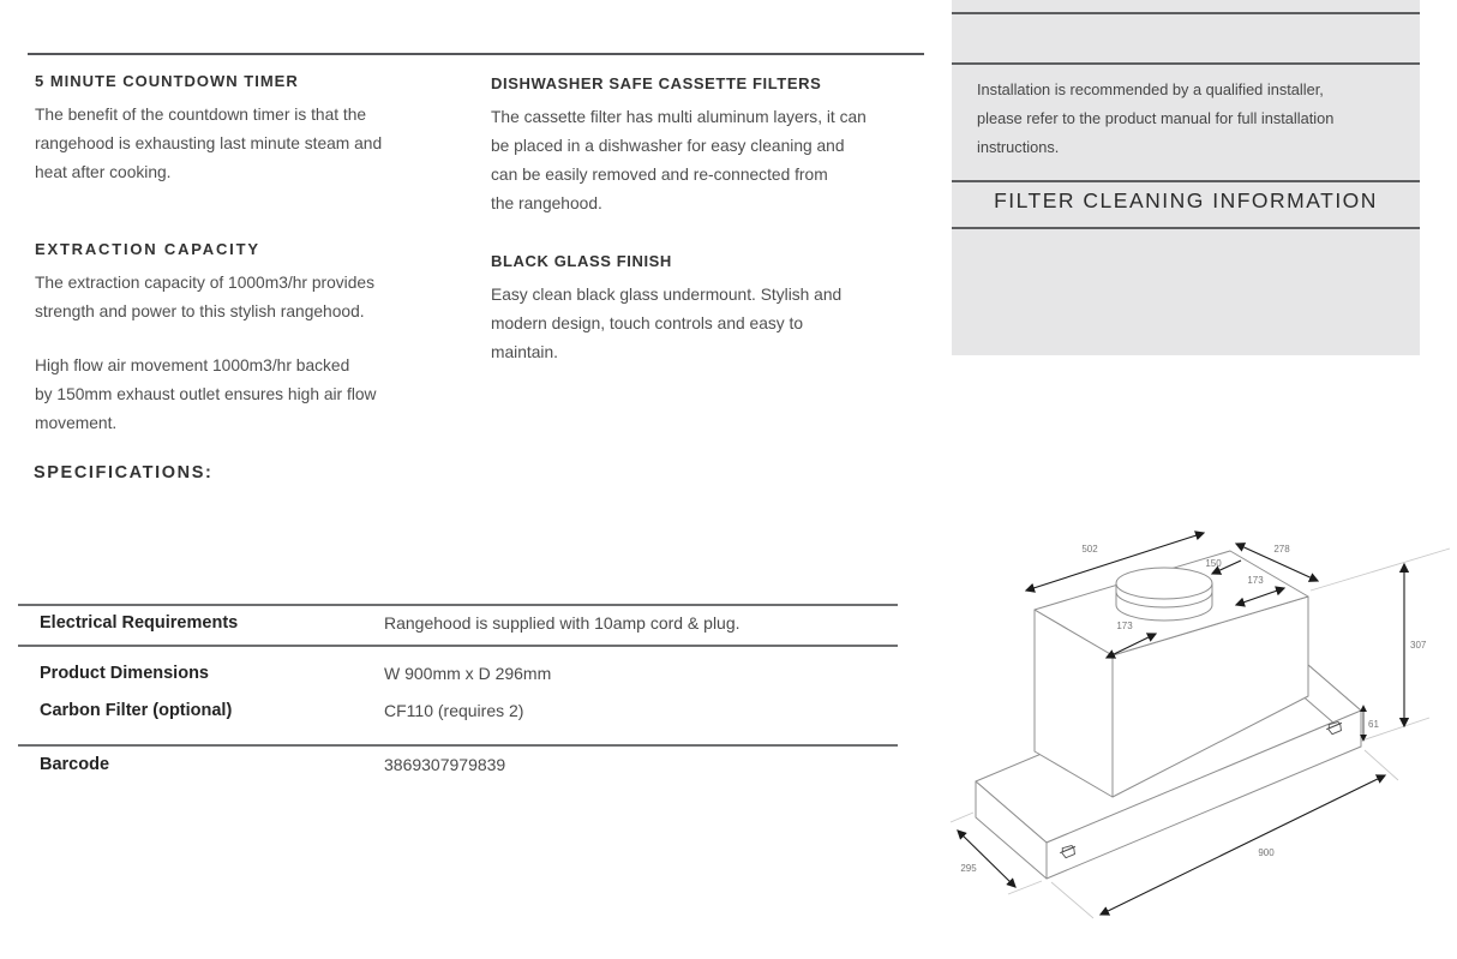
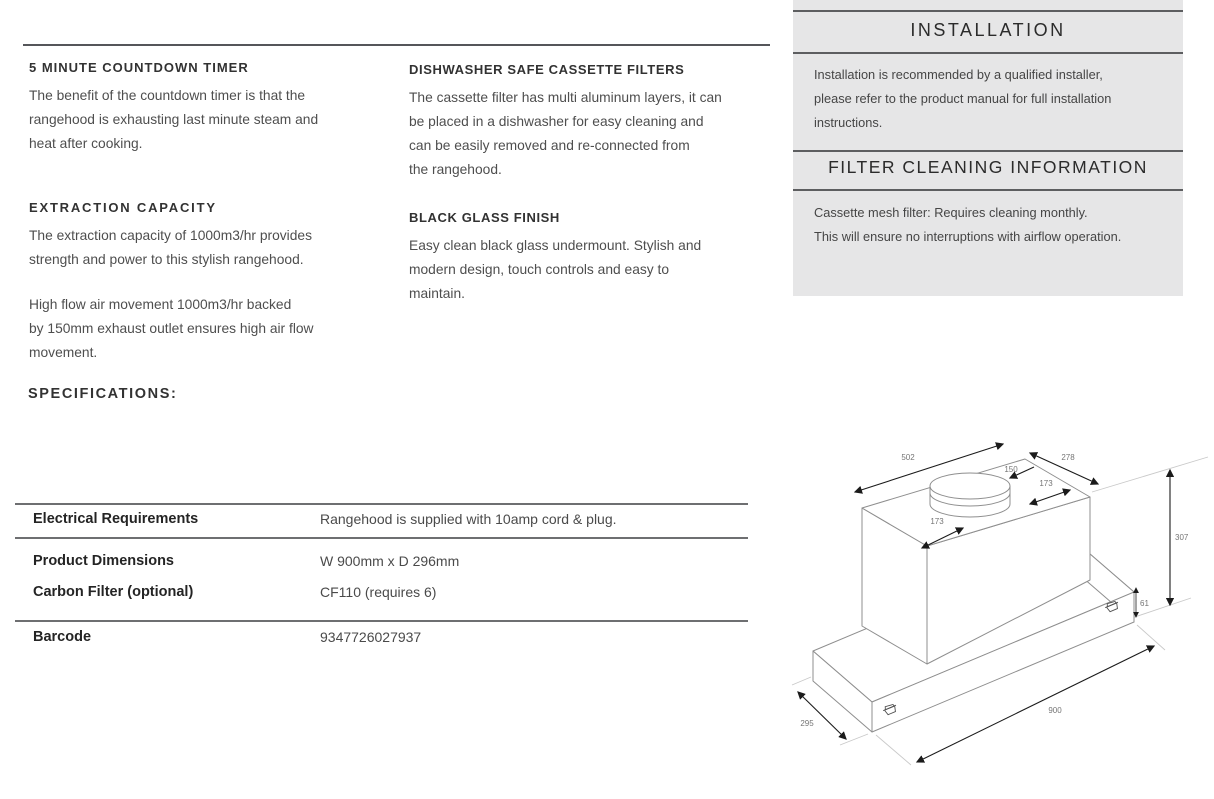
  5 MINUTE COUNTDOWN TIMER
  The benefit of the countdown timer is that the
  rangehood is exhausting last minute steam and
  heat after cooking.
  EXTRACTION CAPACITY
  The extraction capacity of 1000m3/hr provides
  strength and power to this stylish rangehood.
  High flow air movement 1000m3/hr backed
  by 150mm exhaust outlet ensures high air flow
  movement.
  SPECIFICATIONS:
  DISHWASHER SAFE CASSETTE FILTERS
  The cassette filter has multi aluminum layers, it can
  be placed in a dishwasher for easy cleaning and
  can be easily removed and re-connected from
  the rangehood.
  BLACK GLASS FINISH
  Easy clean black glass undermount. Stylish and
  modern design, touch controls and easy to
  maintain.
  Electrical Requirements
  Rangehood is supplied with 10amp cord & plug.
  Product Dimensions
  W 900mm x D 296mm
  Carbon Filter (optional)
- CF110 (requires 2)
+ CF110 (requires 6)
  Barcode
- 3869307979839
+ 9347726027937
+ INSTALLATION
  Installation is recommended by a qualified installer,
  please refer to the product manual for full installation
  instructions.
  FILTER CLEANING INFORMATION
+ Cassette mesh filter: Requires cleaning monthly.
+ This will ensure no interruptions with airflow operation.
  502
  278
  150
  173
  173
  307
  61
  295
  900
